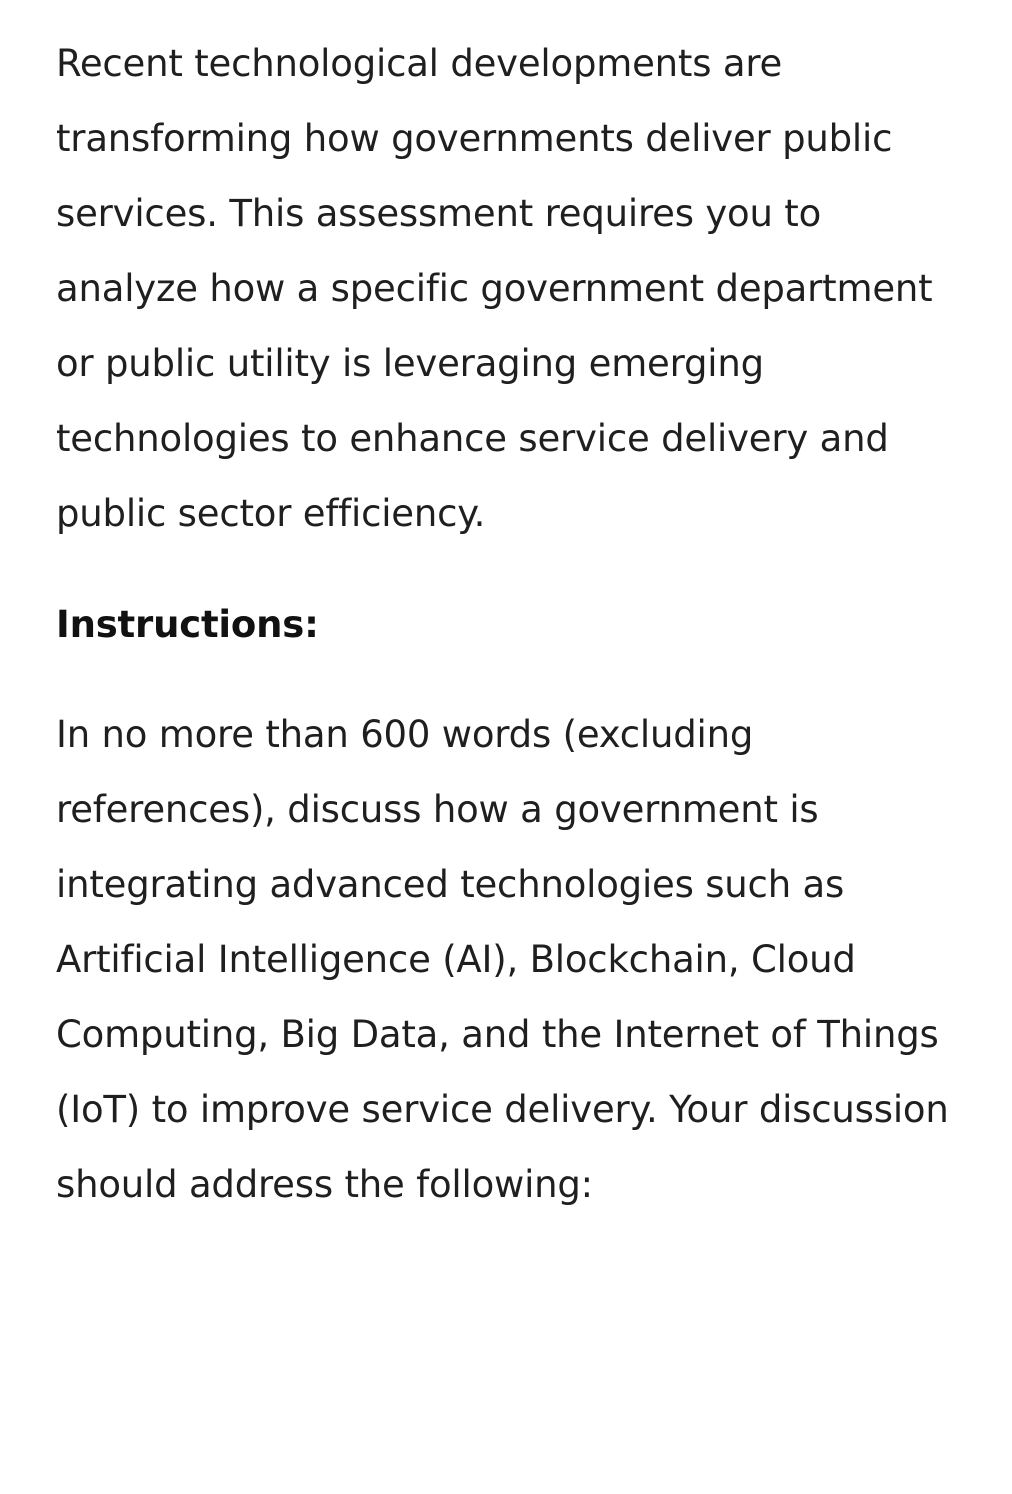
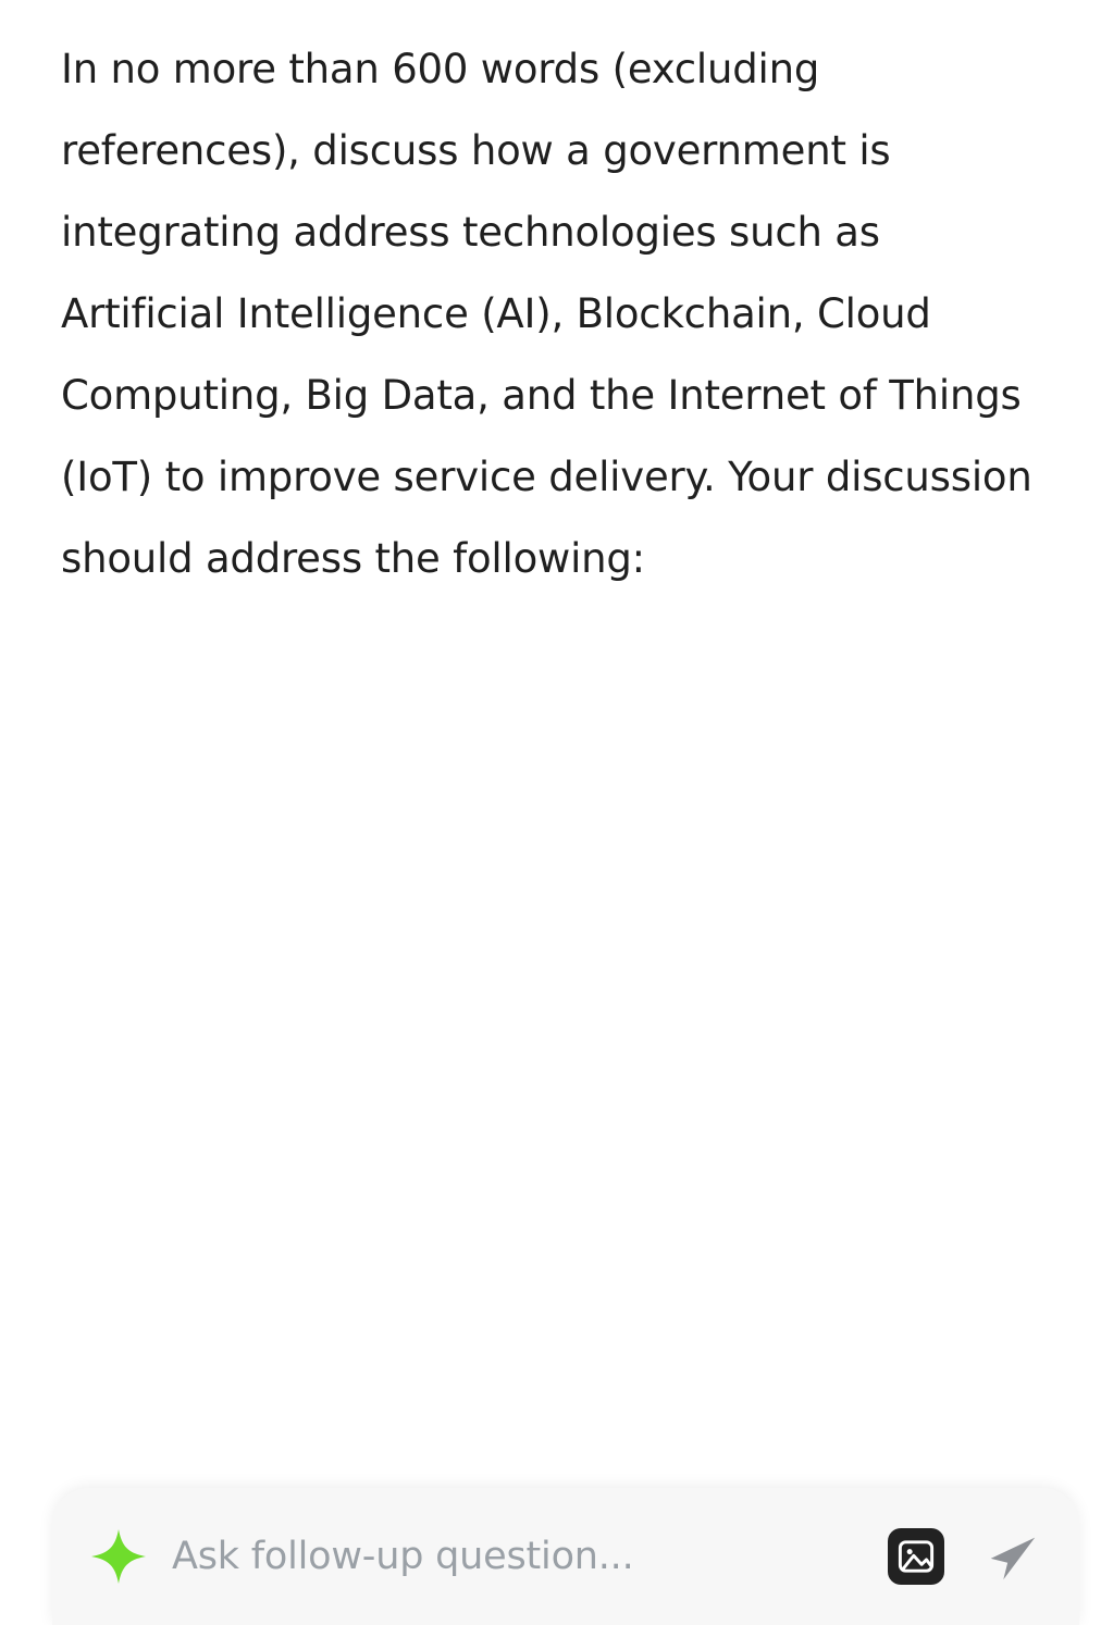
- Recent technological developments are transforming how governments deliver public services. This assessment requires you to analyze how a specific government department or public utility is leveraging emerging technologies to enhance service delivery and public sector efficiency.
- Instructions:
- In no more than 600 words (excluding references), discuss how a government is integrating advanced technologies such as Artificial Intelligence (AI), Blockchain, Cloud Computing, Big Data, and the Internet of Things (IoT) to improve service delivery. Your discussion should address the following:
+ In no more than 600 words (excluding references), discuss how a government is integrating address technologies such as Artificial Intelligence (AI), Blockchain, Cloud Computing, Big Data, and the Internet of Things (IoT) to improve service delivery. Your discussion should address the following:
+ Ask follow-up question...
